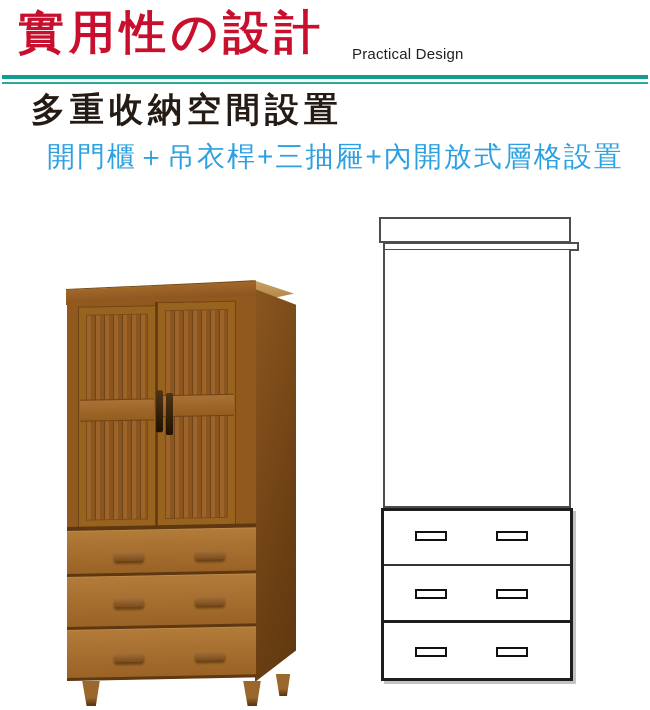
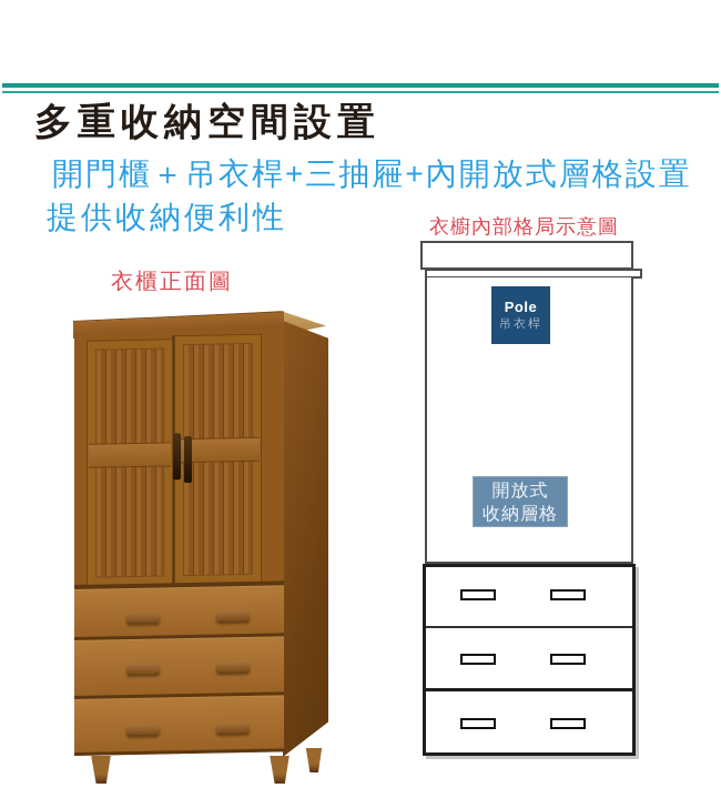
- 實用性の設計
- Practical Design
  多重收納空間設置
  開門櫃＋吊衣桿+三抽屜+內開放式層格設置
+ 提供收納便利性
+ 衣櫃正面圖
+ 衣櫥內部格局示意圖
+ Pole
+ 吊衣桿
+ 開放式
+ 收納層格
